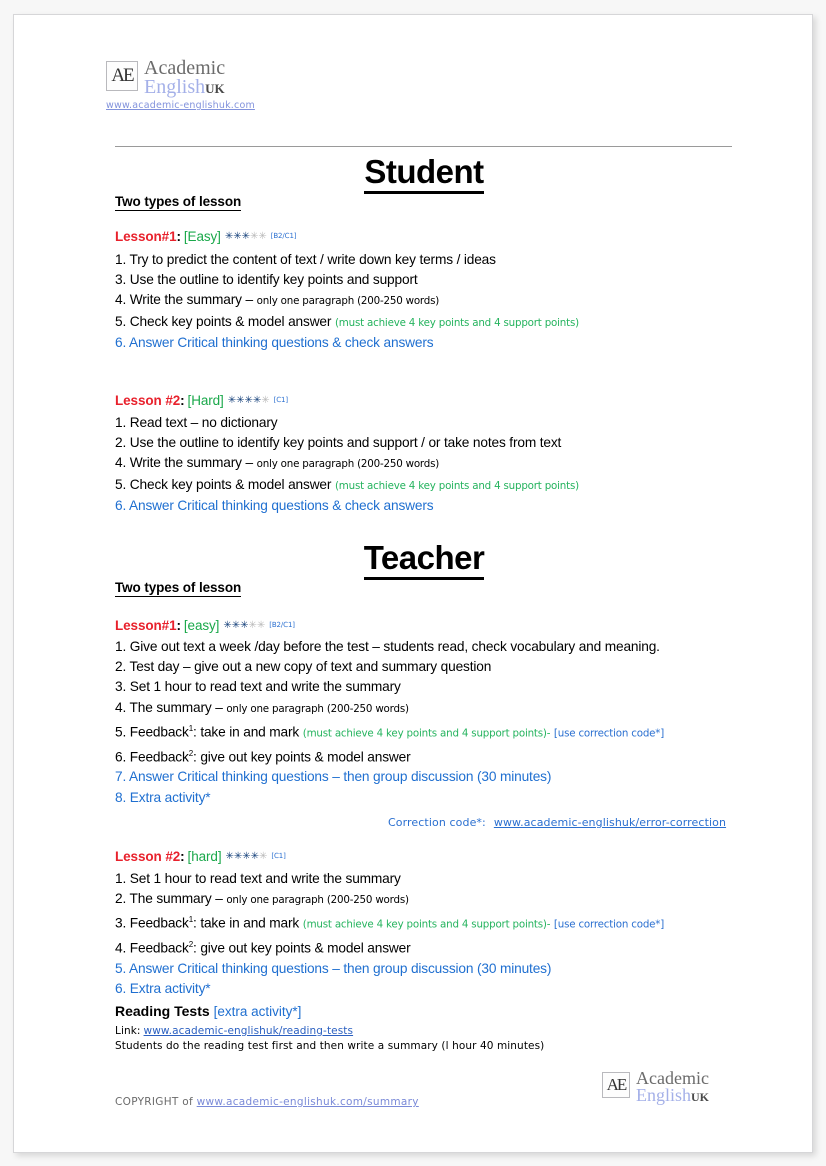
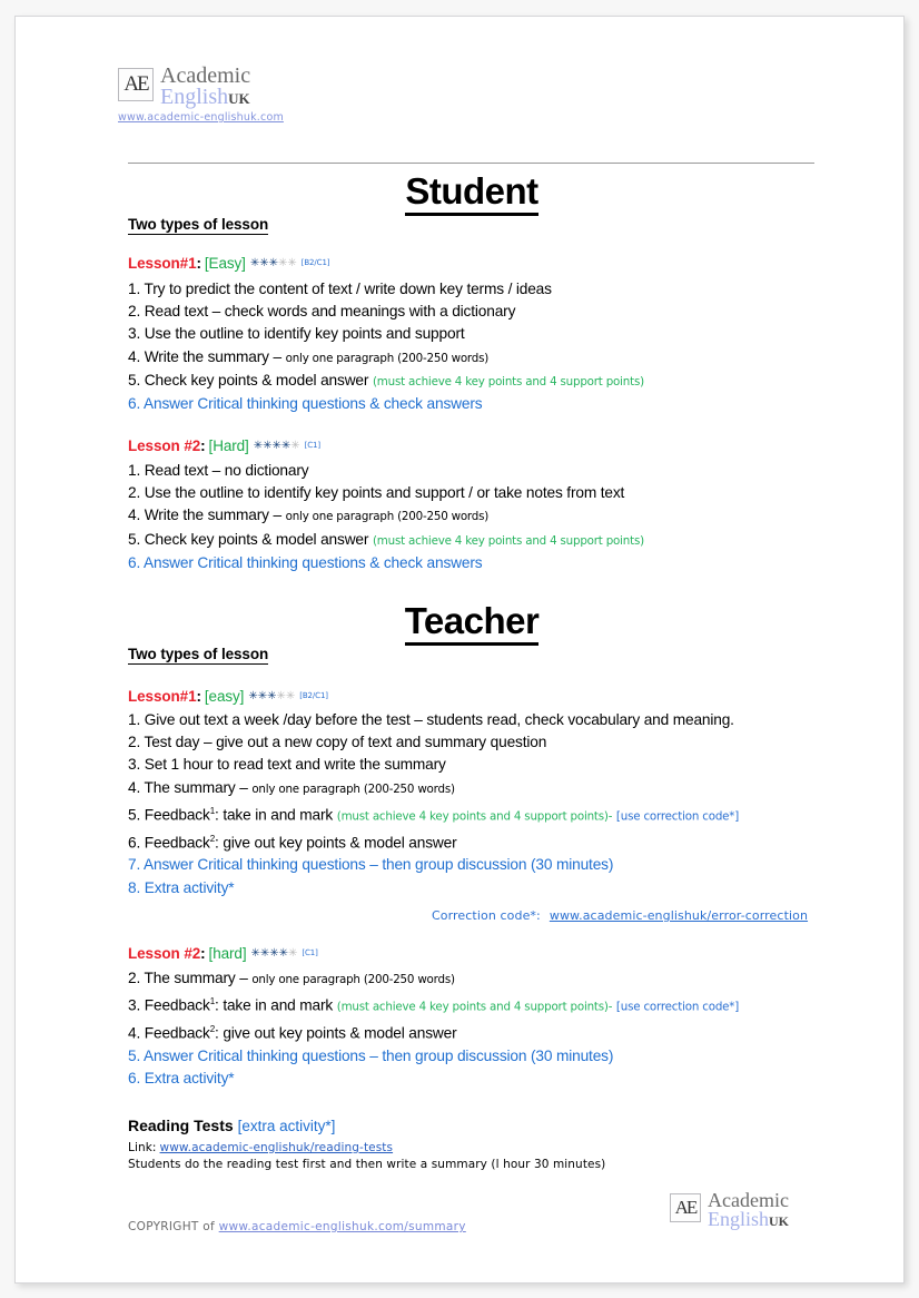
  AE
  Academic
  EnglishUK
  www.academic-englishuk.com
  Student
  Two types of lesson
  Lesson#1: [Easy] ✳✳✳✳✳ [B2/C1]
  1. Try to predict the content of text / write down key terms / ideas
+ 2. Read text – check words and meanings with a dictionary
  3. Use the outline to identify key points and support
  4. Write the summary – only one paragraph (200-250 words)
  5. Check key points & model answer (must achieve 4 key points and 4 support points)
  6. Answer Critical thinking questions & check answers
  Lesson #2: [Hard] ✳✳✳✳✳ [C1]
  1. Read text – no dictionary
  2. Use the outline to identify key points and support / or take notes from text
  4. Write the summary – only one paragraph (200-250 words)
  5. Check key points & model answer (must achieve 4 key points and 4 support points)
  6. Answer Critical thinking questions & check answers
  Teacher
  Two types of lesson
  Lesson#1: [easy] ✳✳✳✳✳ [B2/C1]
  1. Give out text a week /day before the test – students read, check vocabulary and meaning.
  2. Test day – give out a new copy of text and summary question
  3. Set 1 hour to read text and write the summary
  4. The summary – only one paragraph (200-250 words)
  5. Feedback1: take in and mark (must achieve 4 key points and 4 support points)- [use correction code*]
  6. Feedback2: give out key points & model answer
  7. Answer Critical thinking questions – then group discussion (30 minutes)
  8. Extra activity*
  Correction code*: www.academic-englishuk/error-correction
  Lesson #2: [hard] ✳✳✳✳✳ [C1]
- 1. Set 1 hour to read text and write the summary
  2. The summary – only one paragraph (200-250 words)
  3. Feedback1: take in and mark (must achieve 4 key points and 4 support points)- [use correction code*]
  4. Feedback2: give out key points & model answer
  5. Answer Critical thinking questions – then group discussion (30 minutes)
  6. Extra activity*
  Reading Tests [extra activity*]
  Link: www.academic-englishuk/reading-tests
- Students do the reading test first and then write a summary (l hour 40 minutes)
+ Students do the reading test first and then write a summary (l hour 30 minutes)
  COPYRIGHT of www.academic-englishuk.com/summary
  AE
  Academic
  EnglishUK
